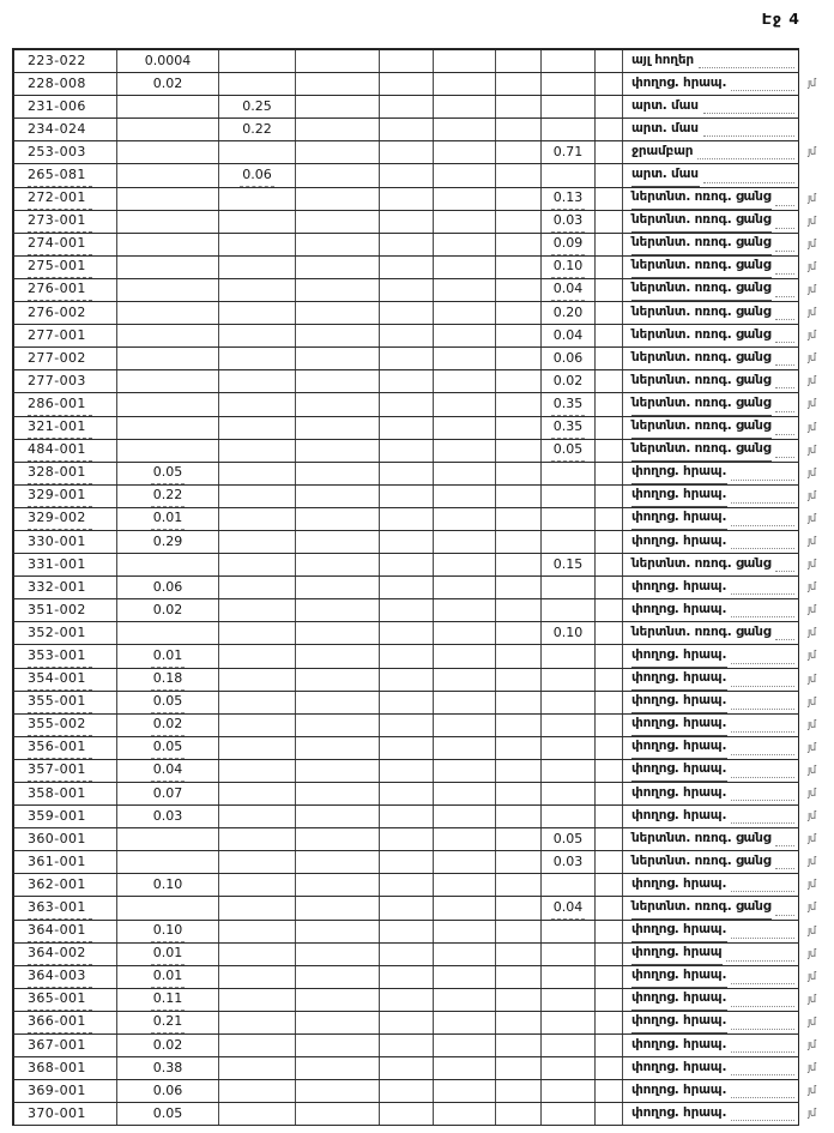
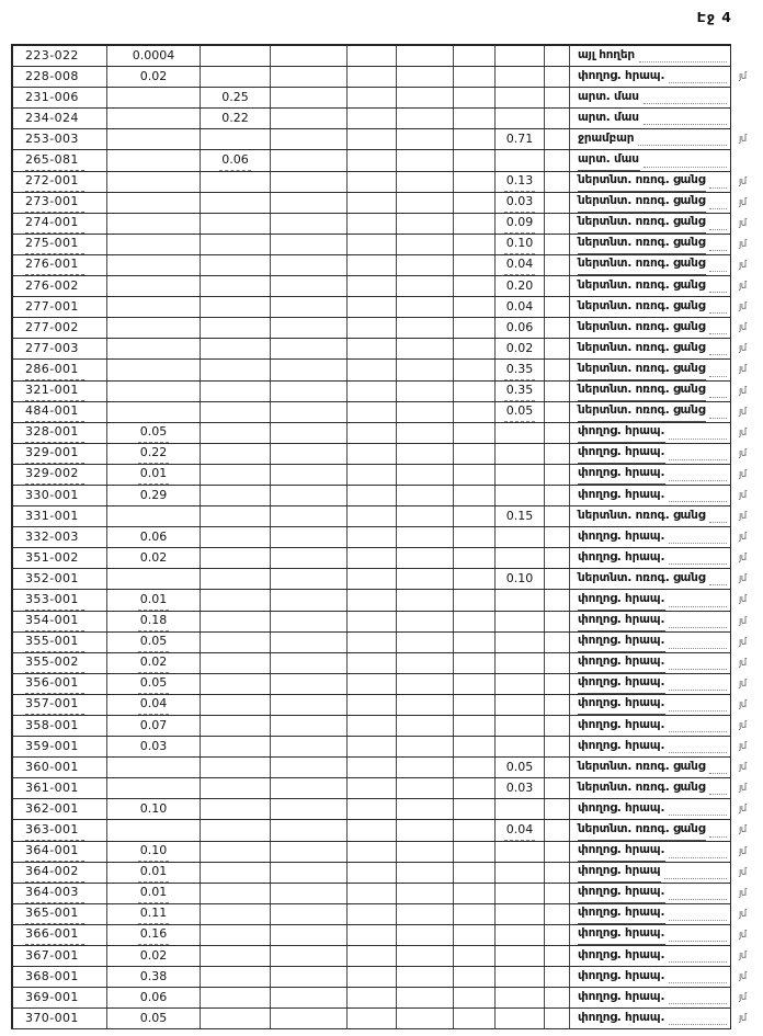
  Էջ 4
  223-022
  0.0004
  այլ հողեր
  228-008
  0.02
  փողոց. հրապ.
  յմ
  231-006
  0.25
  արտ. մաս
  234-024
  0.22
  արտ. մաս
  253-003
  0.71
  ջրամբար
  յմ
  265-081
  0.06
  արտ. մաս
  272-001
  0.13
  ներտնտ. ոռոգ. ցանց
  յմ
  273-001
  0.03
  ներտնտ. ոռոգ. ցանց
  յմ
  274-001
  0.09
  ներտնտ. ոռոգ. ցանց
  յմ
  275-001
  0.10
  ներտնտ. ոռոգ. ցանց
  յմ
  276-001
  0.04
  ներտնտ. ոռոգ. ցանց
  յմ
  276-002
  0.20
  ներտնտ. ոռոգ. ցանց
  յմ
  277-001
  0.04
  ներտնտ. ոռոգ. ցանց
  յմ
  277-002
  0.06
  ներտնտ. ոռոգ. ցանց
  յմ
  277-003
  0.02
  ներտնտ. ոռոգ. ցանց
  յմ
  286-001
  0.35
  ներտնտ. ոռոգ. ցանց
  յմ
  321-001
  0.35
  ներտնտ. ոռոգ. ցանց
  յմ
  484-001
  0.05
  ներտնտ. ոռոգ. ցանց
  յմ
  328-001
  0.05
  փողոց. հրապ.
  յմ
  329-001
  0.22
  փողոց. հրապ.
  յմ
  329-002
  0.01
  փողոց. հրապ.
  յմ
  330-001
  0.29
  փողոց. հրապ.
  յմ
  331-001
  0.15
  ներտնտ. ոռոգ. ցանց
  յմ
- 332-001
+ 332-003
  0.06
  փողոց. հրապ.
  յմ
  351-002
  0.02
  փողոց. հրապ.
  յմ
  352-001
  0.10
  ներտնտ. ոռոգ. ցանց
  յմ
  353-001
  0.01
  փողոց. հրապ.
  յմ
  354-001
  0.18
  փողոց. հրապ.
  յմ
  355-001
  0.05
  փողոց. հրապ.
  յմ
  355-002
  0.02
  փողոց. հրապ.
  յմ
  356-001
  0.05
  փողոց. հրապ.
  յմ
  357-001
  0.04
  փողոց. հրապ.
  յմ
  358-001
  0.07
  փողոց. հրապ.
  յմ
  359-001
  0.03
  փողոց. հրապ.
  յմ
  360-001
  0.05
  ներտնտ. ոռոգ. ցանց
  յմ
  361-001
  0.03
  ներտնտ. ոռոգ. ցանց
  յմ
  362-001
  0.10
  փողոց. հրապ.
  յմ
  363-001
  0.04
  ներտնտ. ոռոգ. ցանց
  յմ
  364-001
  0.10
  փողոց. հրապ.
  յմ
  364-002
  0.01
  փողոց. հրապ
  յմ
  364-003
  0.01
  փողոց. հրապ.
  յմ
  365-001
  0.11
  փողոց. հրապ.
  յմ
  366-001
- 0.21
+ 0.16
  փողոց. հրապ.
  յմ
  367-001
  0.02
  փողոց. հրապ.
  յմ
  368-001
  0.38
  փողոց. հրապ.
  յմ
  369-001
  0.06
  փողոց. հրապ.
  յմ
  370-001
  0.05
  փողոց. հրապ.
  յմ
